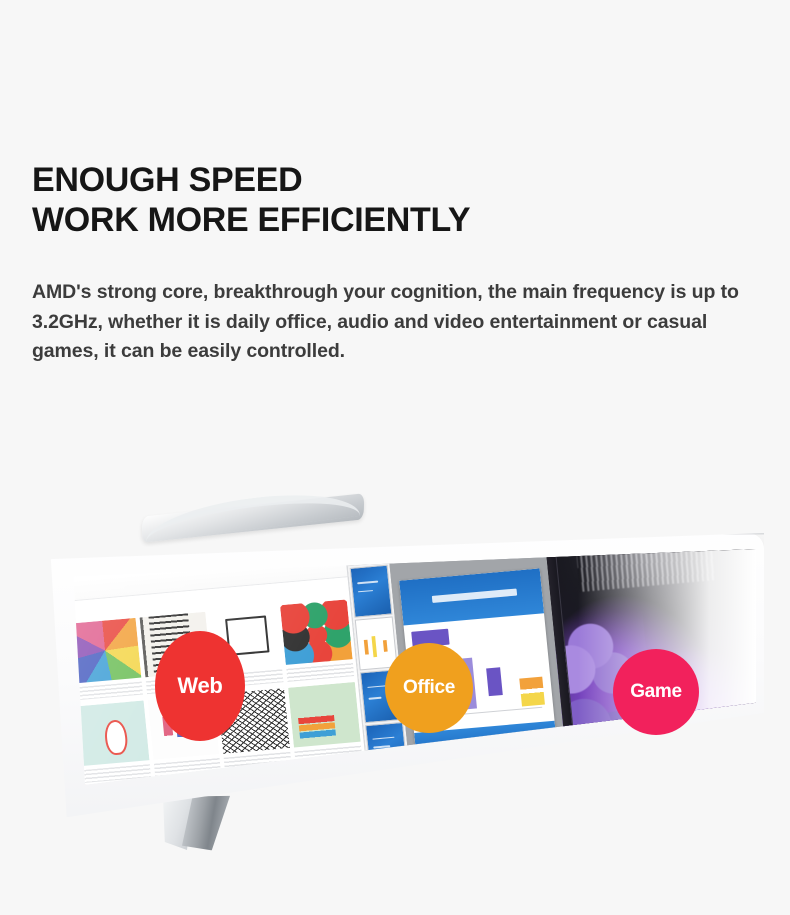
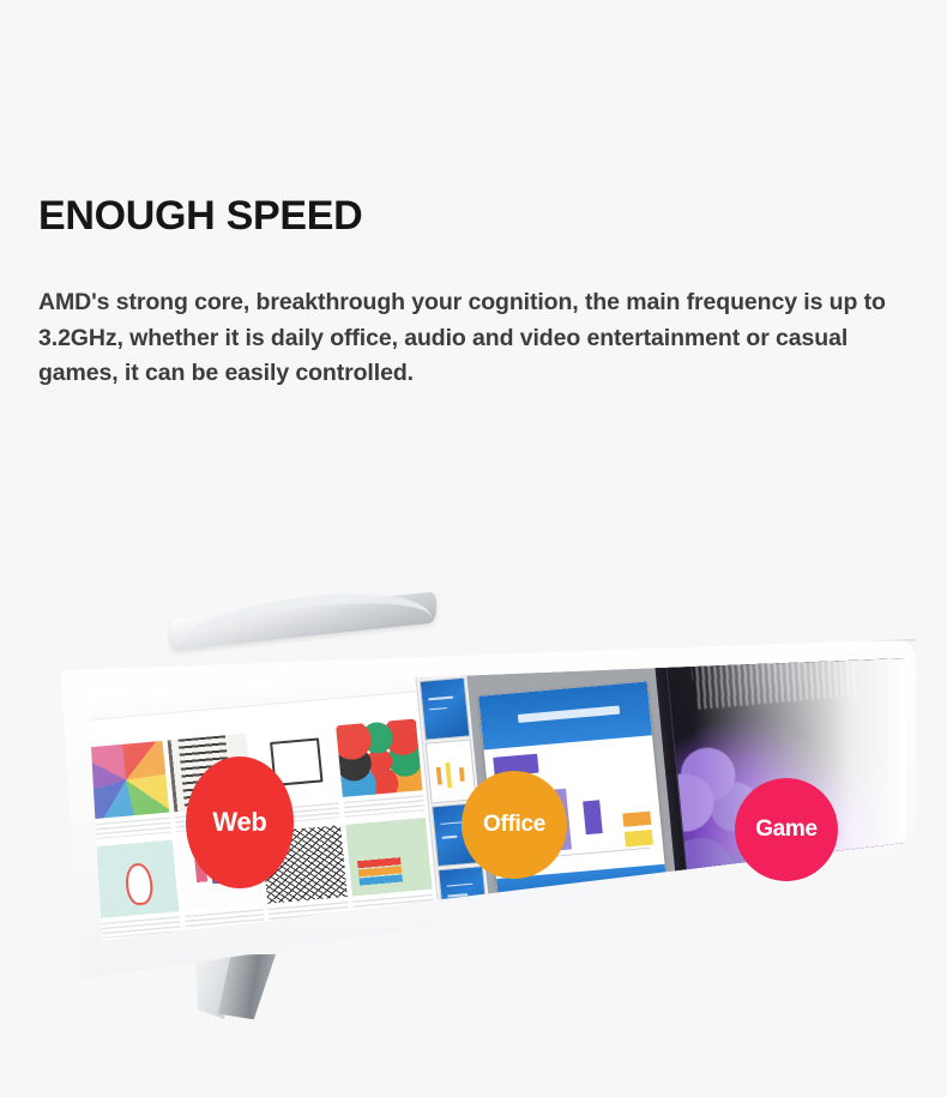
  ENOUGH SPEED
- WORK MORE EFFICIENTLY
  AMD's strong core, breakthrough your cognition, the main frequency is up to 3.2GHz, whether it is daily office, audio and video entertainment or casual games, it can be easily controlled.
  Web
  Office
  Game
